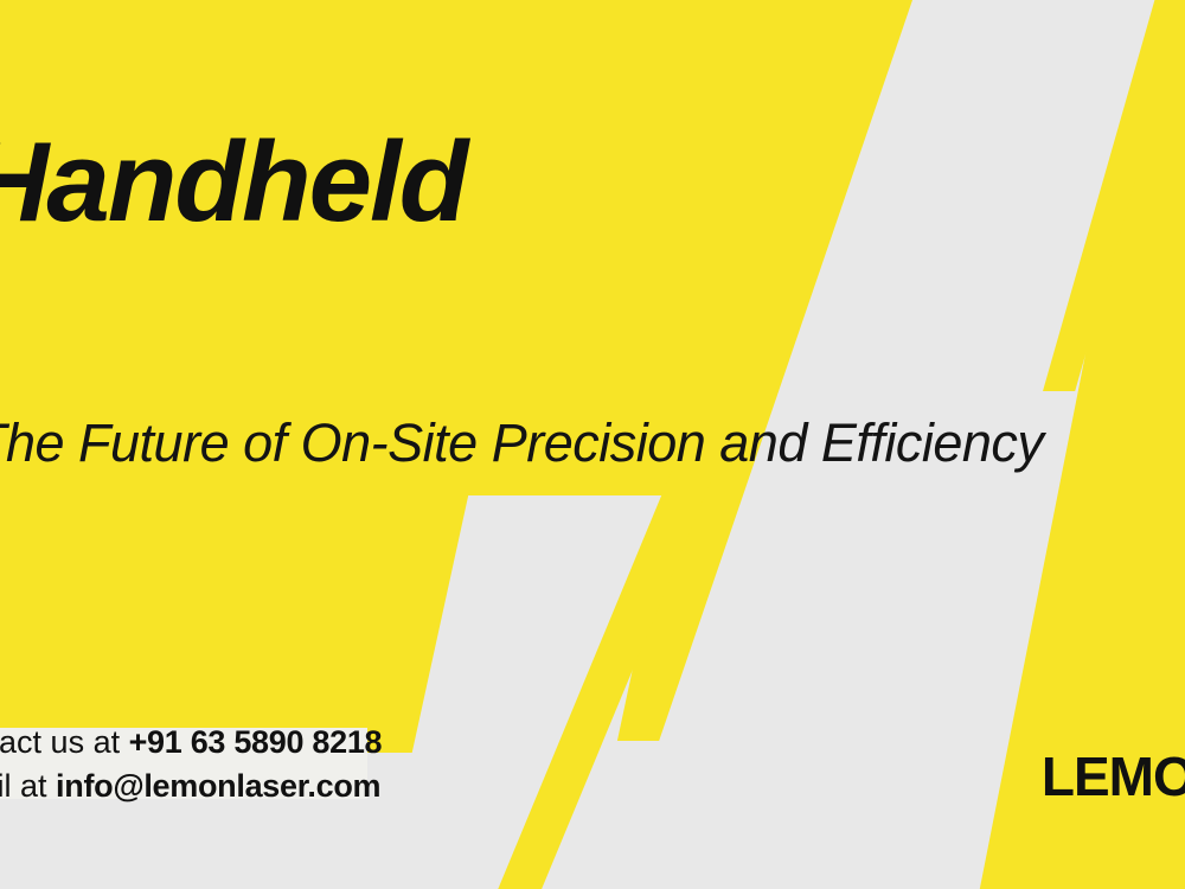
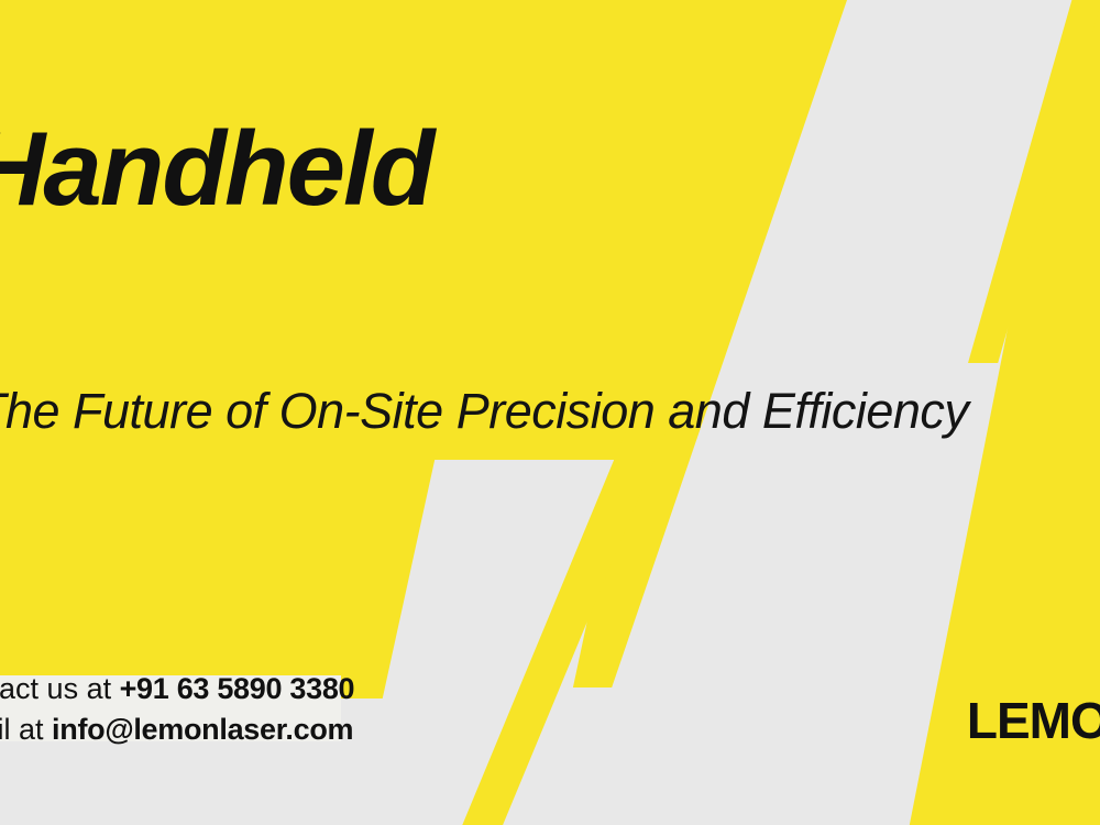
  Handheld
  he Future of On-Site Precision and Efficiency
- act us at +91 63 5890 8218
+ act us at +91 63 5890 3380
  il at info@lemonlaser.com
  LEMO
